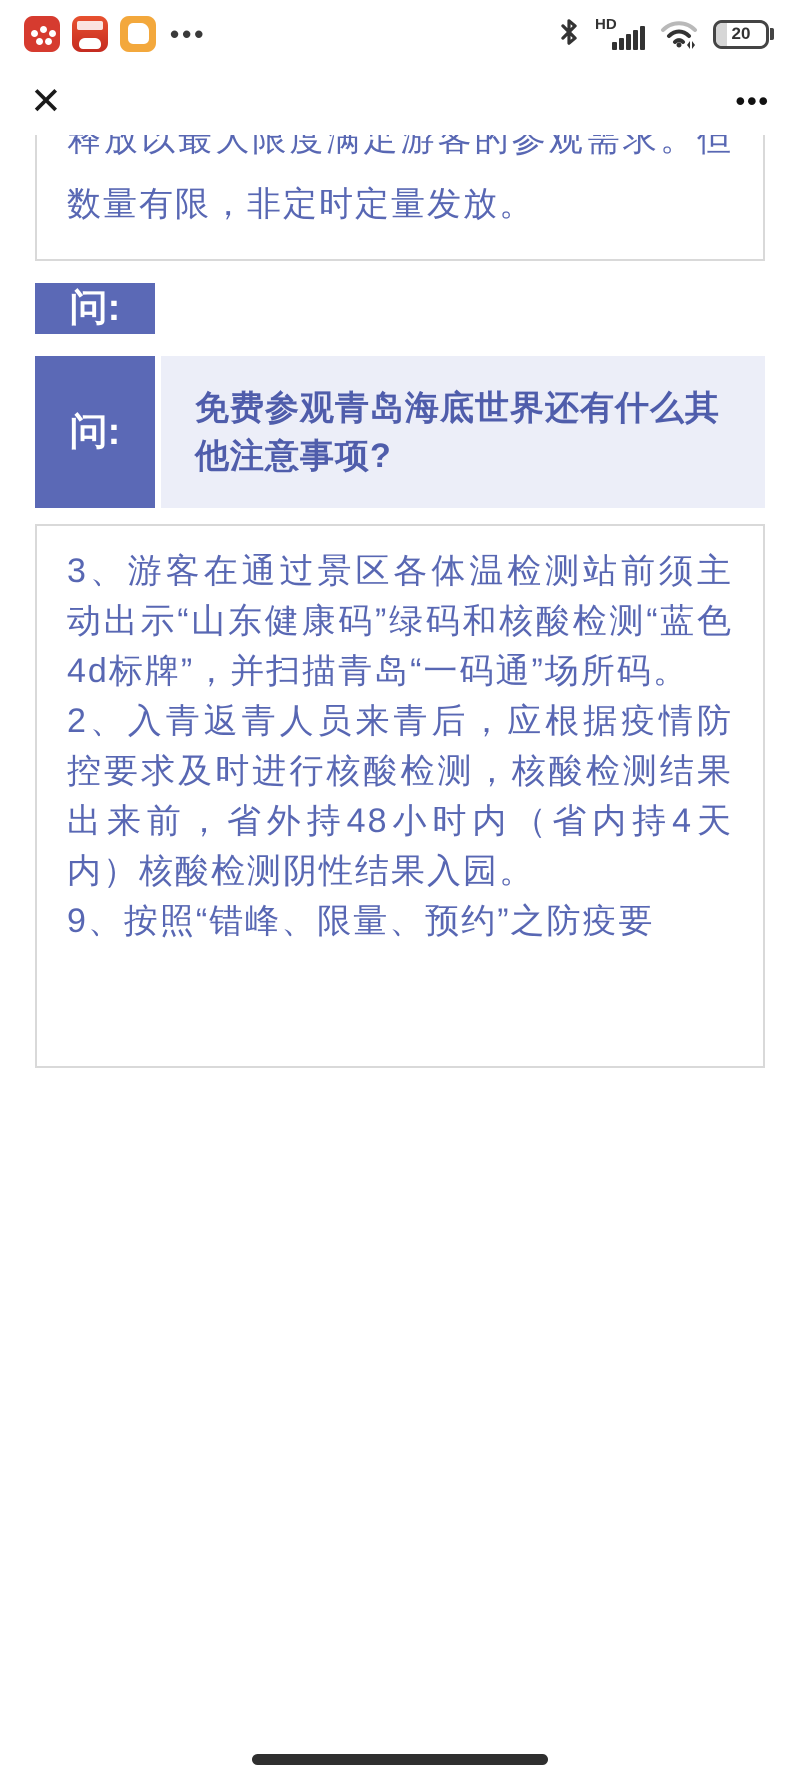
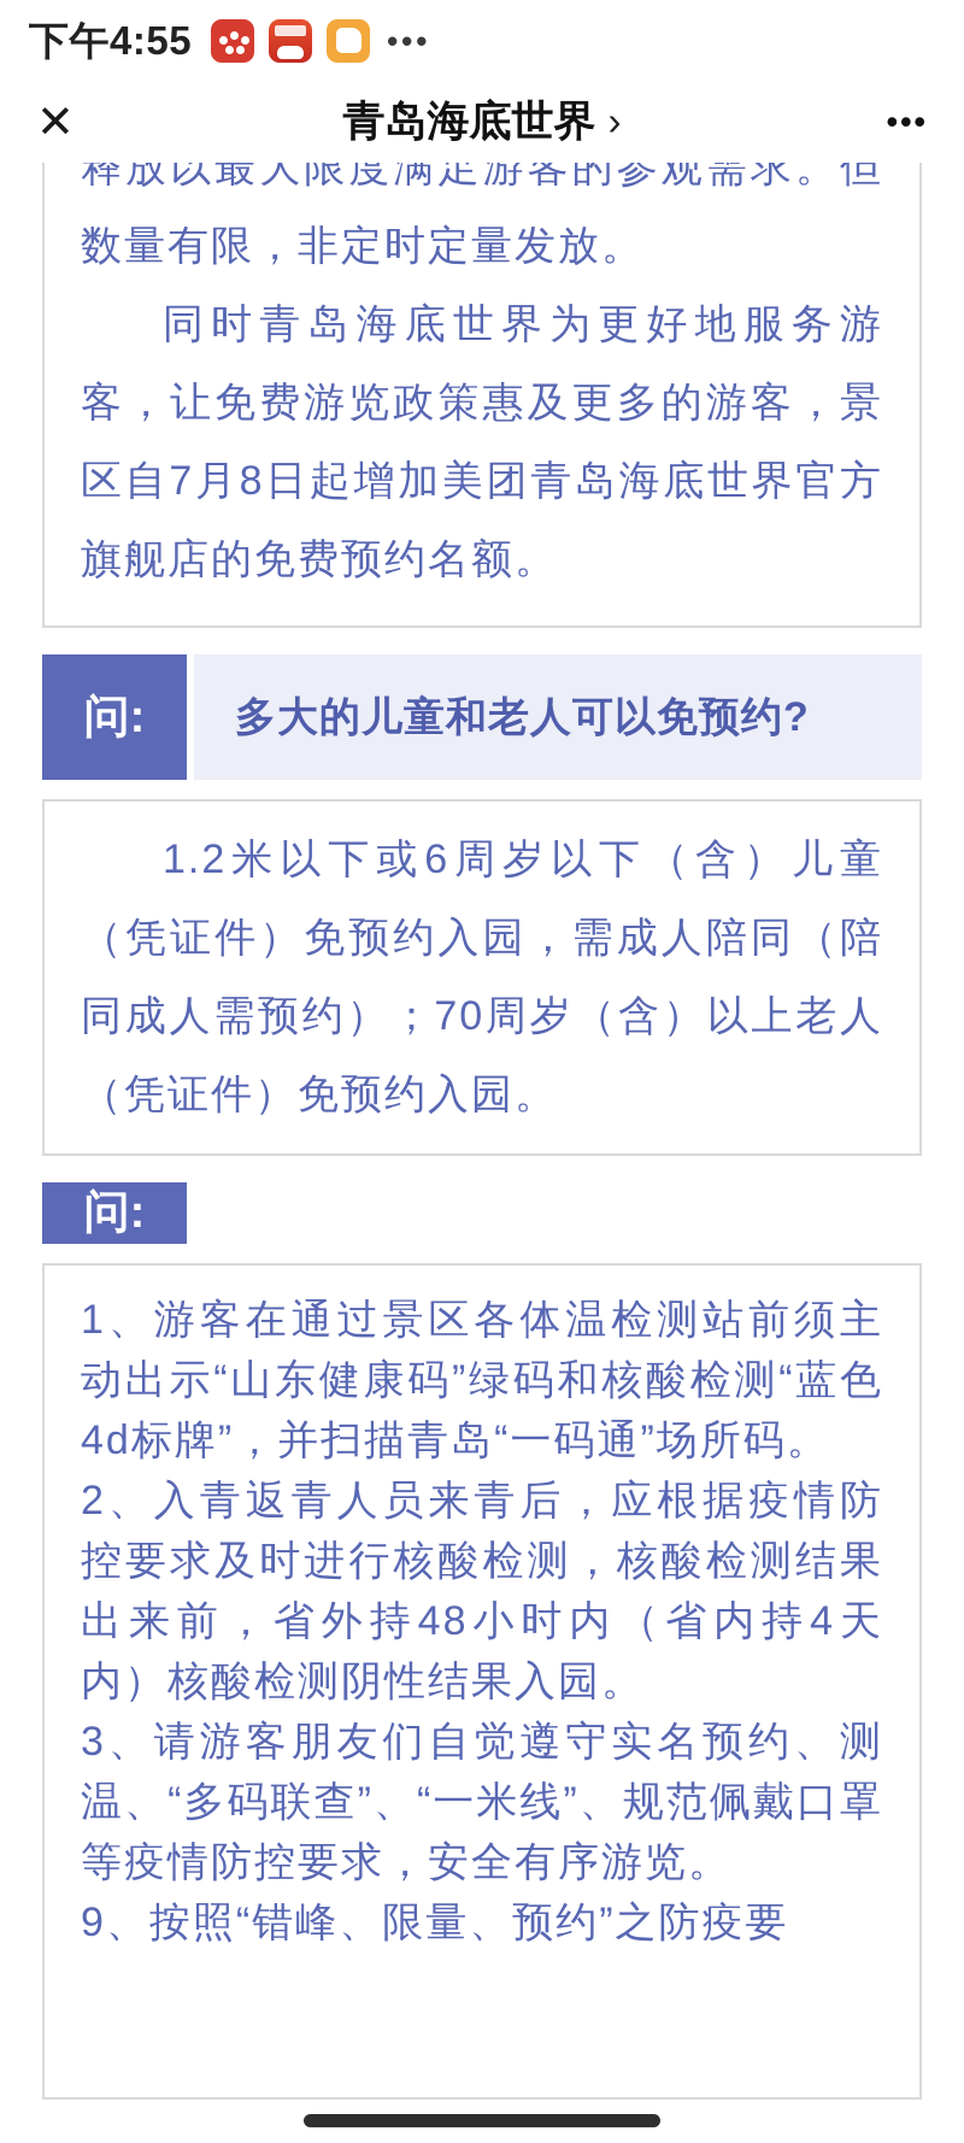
+ 下午4:55
  •••
- HD
- 20
  ✕
+ 青岛海底世界 ›
  •••
  释放以最大限度满足游客的参观需求。但数量有限，非定时定量发放。
+ 同时青岛海底世界为更好地服务游客，让免费游览政策惠及更多的游客，景区自7月8日起增加美团青岛海底世界官方旗舰店的免费预约名额。
  问:
+ 多大的儿童和老人可以免预约?
+ 1.2米以下或6周岁以下（含）儿童（凭证件）免预约入园，需成人陪同（陪同成人需预约）；70周岁（含）以上老人（凭证件）免预约入园。
  问:
- 免费参观青岛海底世界还有什么其他注意事项?
- 3、游客在通过景区各体温检测站前须主动出示“山东健康码”绿码和核酸检测“蓝色4d标牌”，并扫描青岛“一码通”场所码。
+ 1、游客在通过景区各体温检测站前须主动出示“山东健康码”绿码和核酸检测“蓝色4d标牌”，并扫描青岛“一码通”场所码。
  2、入青返青人员来青后，应根据疫情防控要求及时进行核酸检测，核酸检测结果出来前，省外持48小时内（省内持4天内）核酸检测阴性结果入园。
+ 3、请游客朋友们自觉遵守实名预约、测温、“多码联查”、“一米线”、规范佩戴口罩等疫情防控要求，安全有序游览。
  9、按照“错峰、限量、预约”之防疫要
